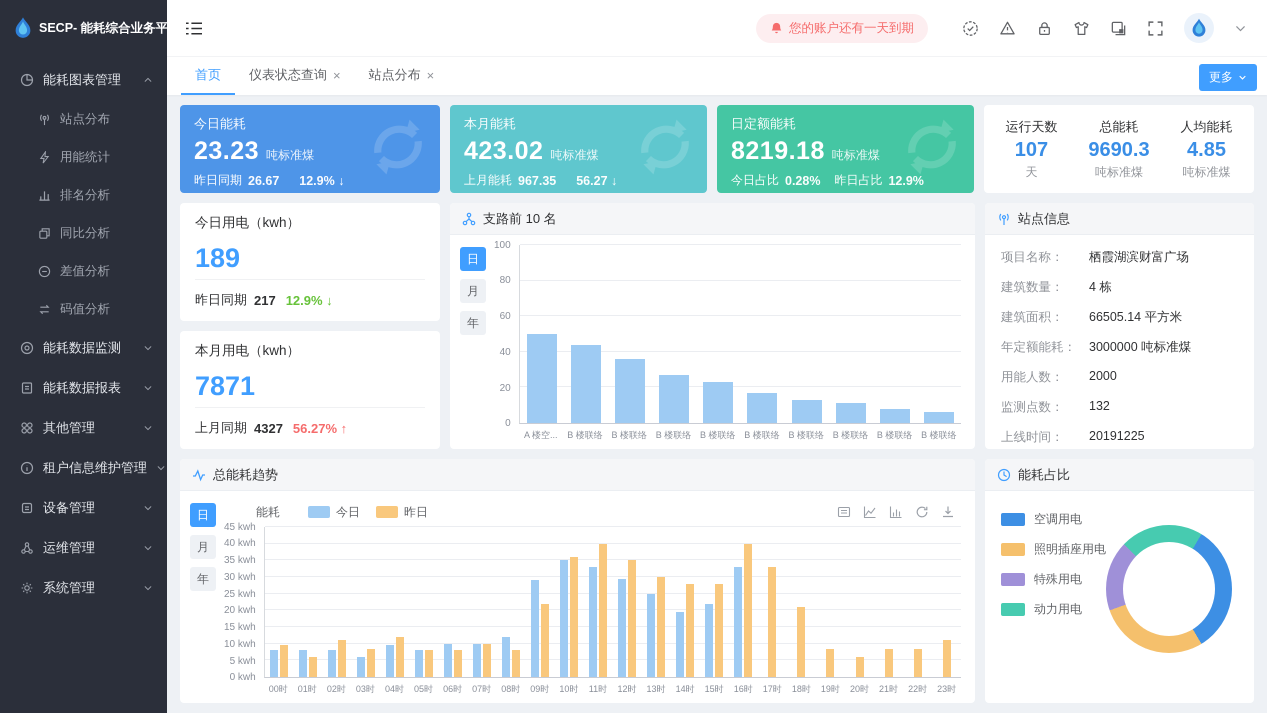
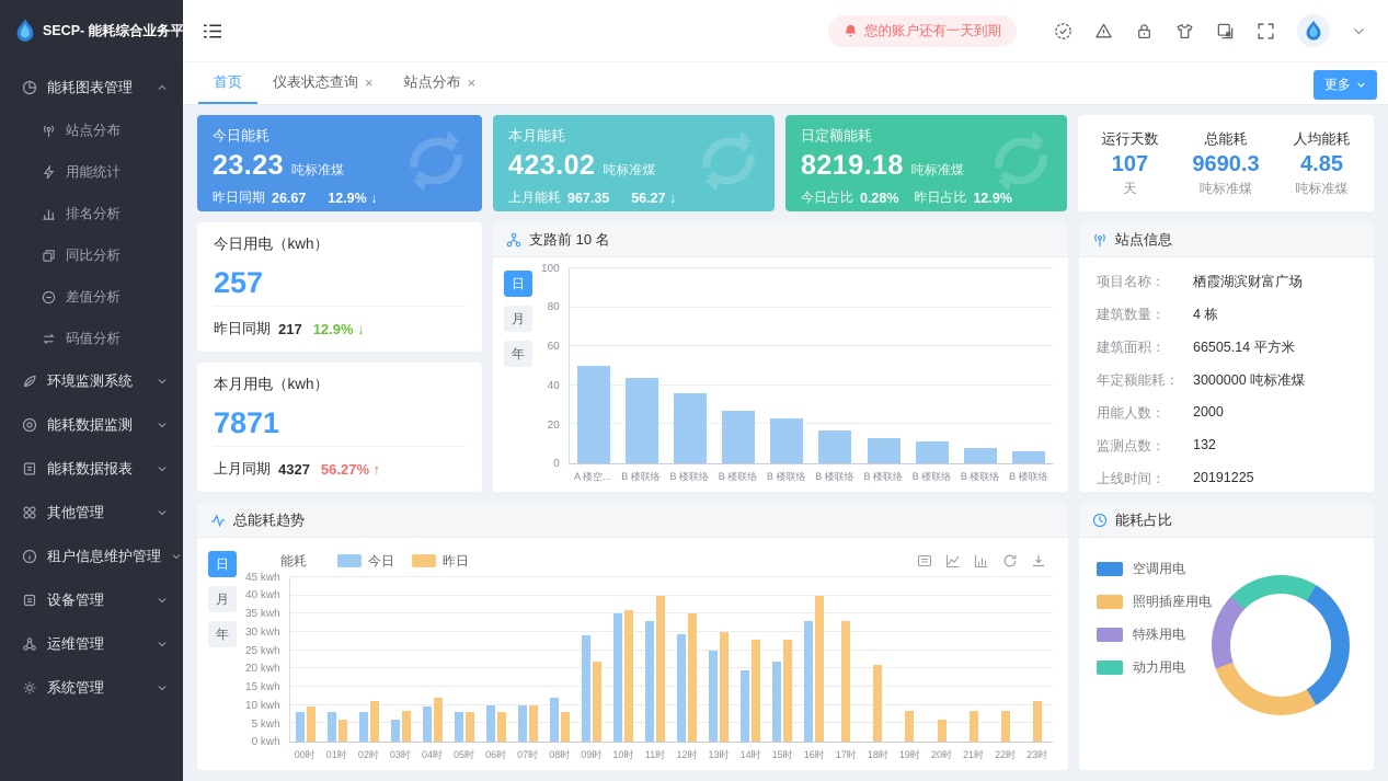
  SECP- 能耗综合业务平
  能耗图表管理
  站点分布
  用能统计
  排名分析
  同比分析
  差值分析
  码值分析
+ 环境监测系统
  能耗数据监测
  能耗数据报表
  其他管理
  租户信息维护管理
  设备管理
  运维管理
  系统管理
  您的账户还有一天到期
  首页
  仪表状态查询
  ×
  站点分布
  ×
  更多
  今日能耗
  23.23
  吨标准煤
  昨日同期
  26.67
  12.9% ↓
  本月能耗
  423.02
  吨标准煤
  上月能耗
  967.35
  56.27 ↓
  日定额能耗
  8219.18
  吨标准煤
  今日占比
  0.28%
  昨日占比
  12.9%
  运行天数
  107
  天
  总能耗
  9690.3
  吨标准煤
  人均能耗
  4.85
  吨标准煤
  今日用电（kwh）
- 189
+ 257
  昨日同期
  217
  12.9% ↓
  本月用电（kwh）
  7871
  上月同期
  4327
  56.27% ↑
  支路前 10 名
  日
  月
  年
  100
  80
  60
  40
  20
  A 楼空...
  B 楼联络
  B 楼联络
  B 楼联络
  B 楼联络
  B 楼联络
  B 楼联络
  B 楼联络
  B 楼联络
  B 楼联络
  站点信息
  项目名称：
  栖霞湖滨财富广场
  建筑数量：
  4 栋
  建筑面积：
  66505.14 平方米
  年定额能耗：
  3000000 吨标准煤
  用能人数：
  2000
  监测点数：
  132
  上线时间：
  20191225
  总能耗趋势
  日
  月
  年
  能耗
  今日
  昨日
  45 kwh
  40 kwh
  35 kwh
  30 kwh
  25 kwh
  20 kwh
  15 kwh
  10 kwh
  5 kwh
  00时
  01时
  02时
  03时
  04时
  05时
  06时
  07时
  08时
  09时
  10时
  11时
  12时
  13时
  14时
  15时
  16时
  17时
  18时
  19时
  20时
  21时
  22时
  23时
  能耗占比
  空调用电
  照明插座用电
  特殊用电
  动力用电
